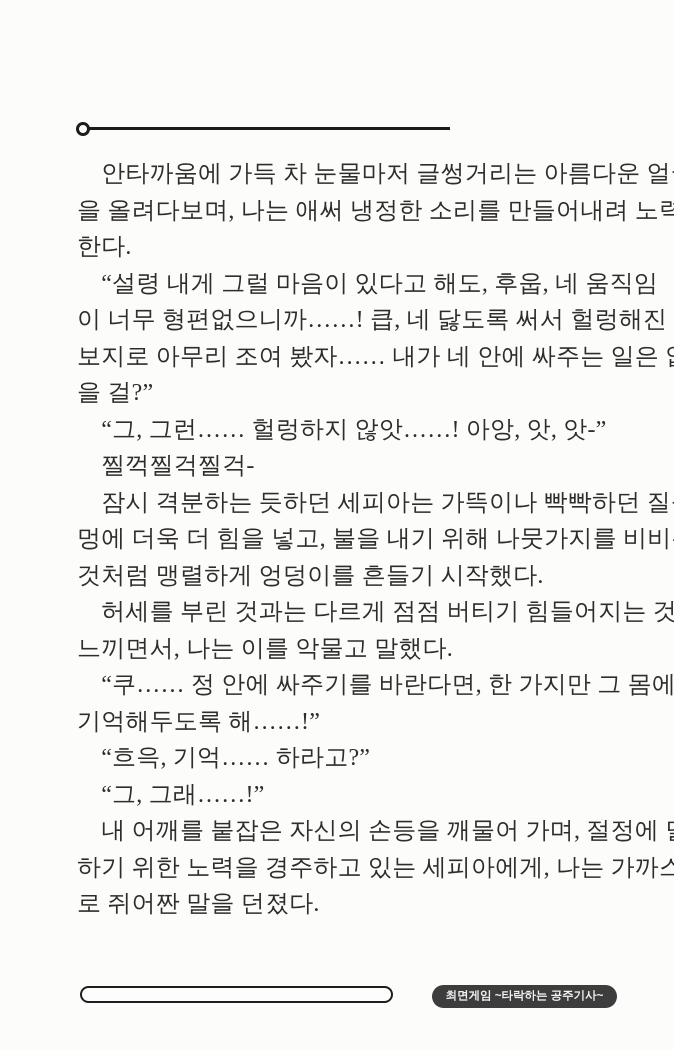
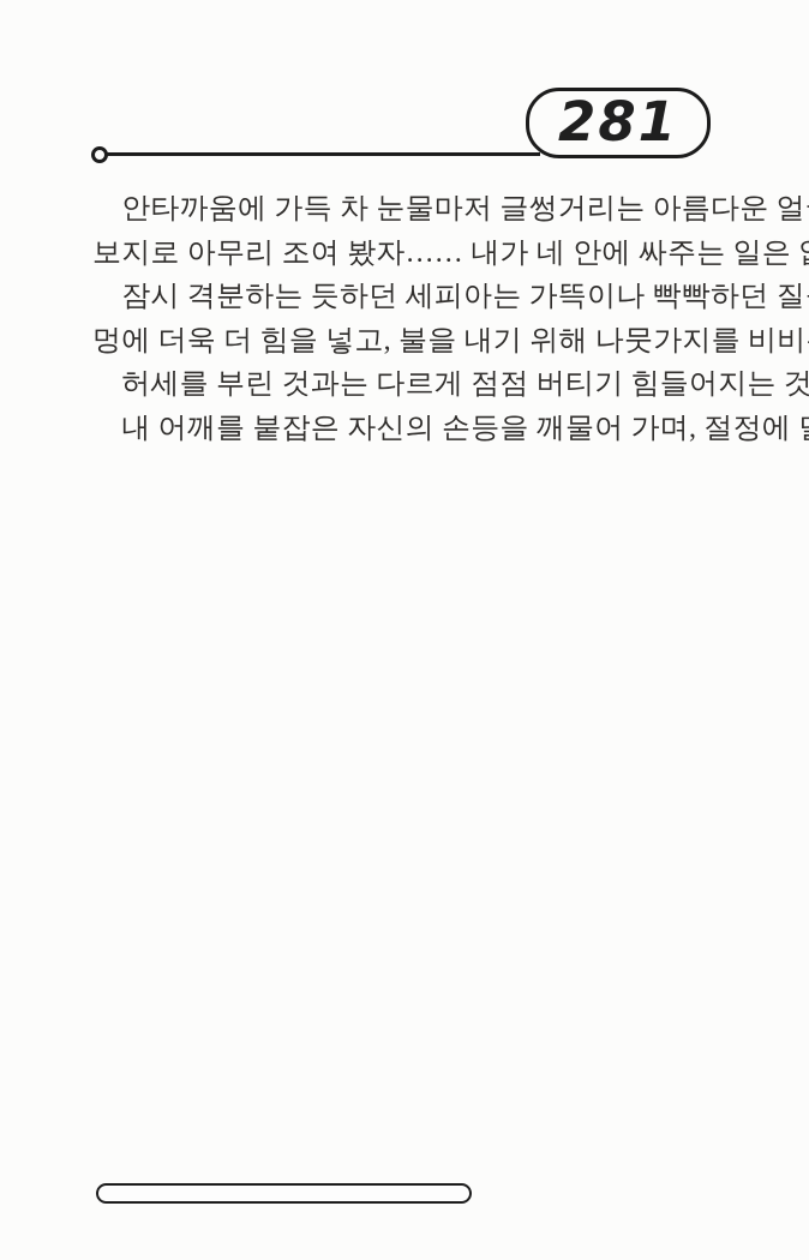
+ 281
  안타까움에 가득 차 눈물마저 글썽거리는 아름다운 얼
- 을 올려다보며, 나는 애써 냉정한 소리를 만들어내려 노력
- 한다.
- “설령 내게 그럴 마음이 있다고 해도, 후웁, 네 움직임
- 이 너무 형편없으니까……! 큽, 네 닳도록 써서 헐렁해진
  보지로 아무리 조여 봤자…… 내가 네 안에 싸주는 일은
- 을 걸?”
- “그, 그런…… 헐렁하지 않앗……! 아앙, 앗, 앗-”
- 찔꺽찔걱찔걱-
  잠시 격분하는 듯하던 세피아는 가뜩이나 빡빡하던 질
  멍에 더욱 더 힘을 넣고, 불을 내기 위해 나뭇가지를 비비
- 것처럼 맹렬하게 엉덩이를 흔들기 시작했다.
  허세를 부린 것과는 다르게 점점 버티기 힘들어지는 것
- 느끼면서, 나는 이를 악물고 말했다.
- “쿠…… 정 안에 싸주기를 바란다면, 한 가지만 그 몸에
- 기억해두도록 해……!”
- “흐윽, 기억…… 하라고?”
- “그, 그래……!”
  내 어깨를 붙잡은 자신의 손등을 깨물어 가며, 절정에
- 하기 위한 노력을 경주하고 있는 세피아에게, 나는 가까스
- 로 쥐어짠 말을 던졌다.
- 최면게임 ~타락하는 공주기사~
